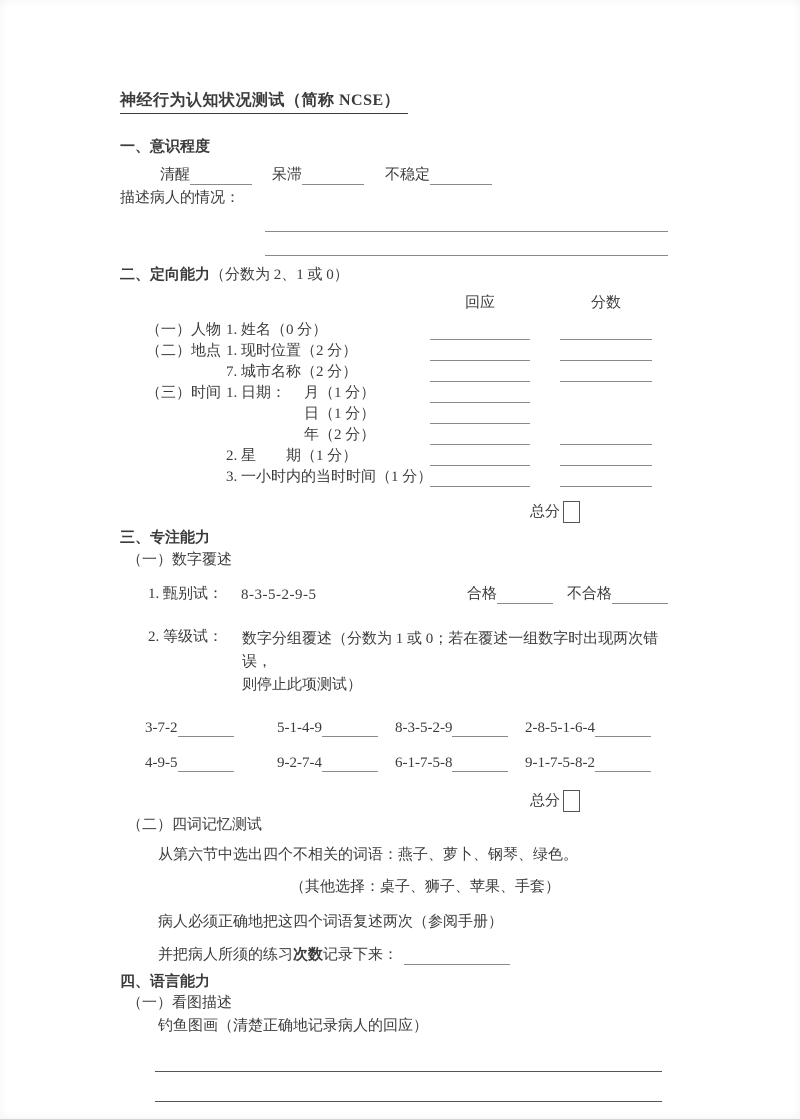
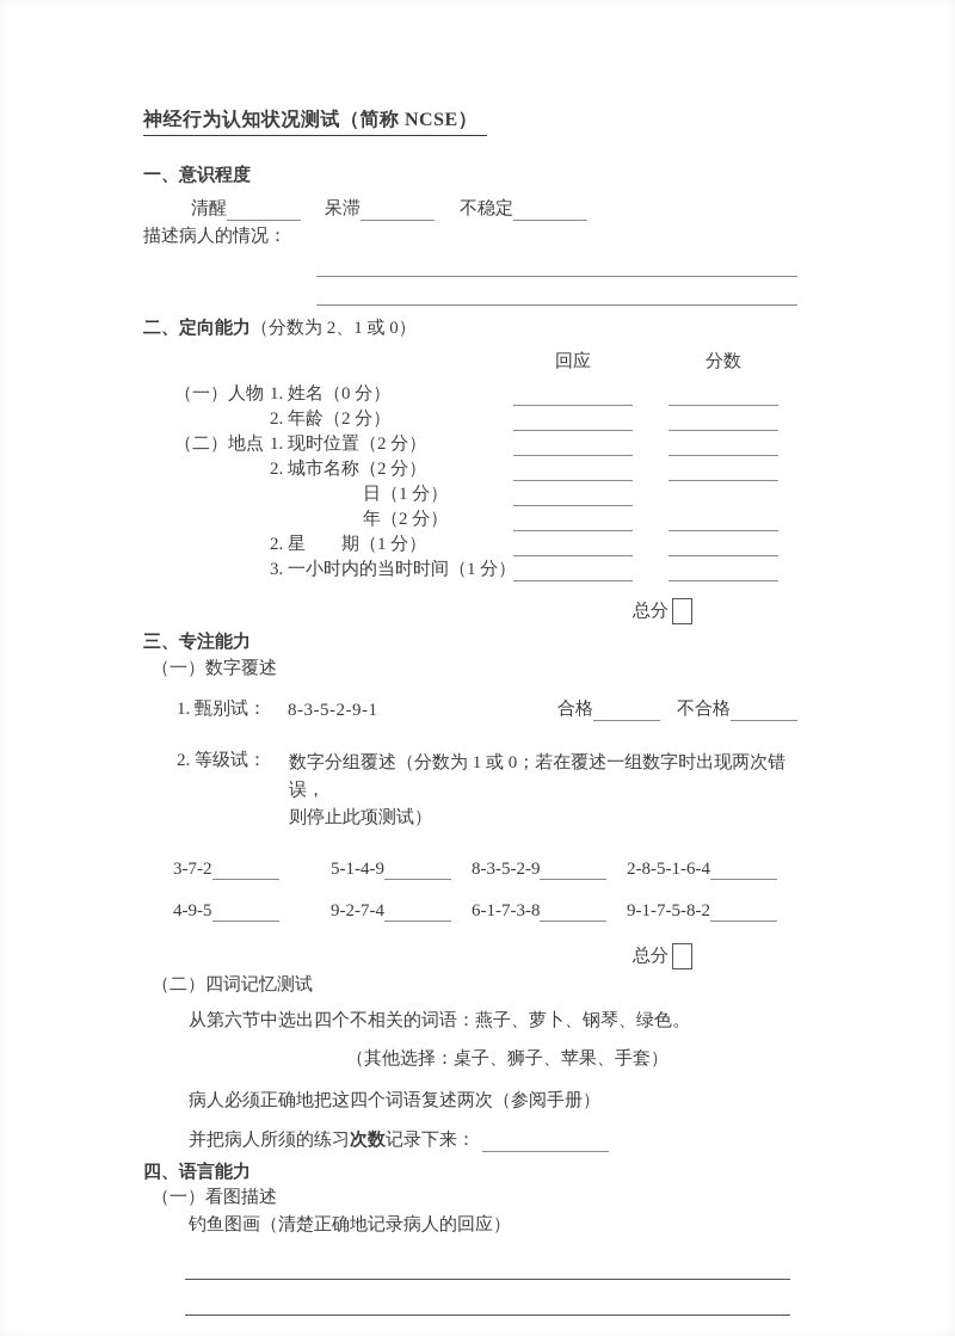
  神经行为认知状况测试（简称 NCSE）
  一、意识程度
  清醒
  呆滞
  不稳定
  描述病人的情况：
  二、定向能力
  （分数为 2、1 或 0）
  回应
  分数
  （一）人物
  1. 姓名（0 分）
+ 2. 年龄（2 分）
  （二）地点
  1. 现时位置（2 分）
- 7. 城市名称（2 分）
+ 2. 城市名称（2 分）
- （三）时间
- 1. 日期：
- 月（1 分）
  日（1 分）
  年（2 分）
  2. 星 期（1 分）
  3. 一小时内的当时时间（1 分）
  总分
  三、专注能力
  （一）数字覆述
  1. 甄别试：
- 8-3-5-2-9-5
+ 8-3-5-2-9-1
  合格
  不合格
  2. 等级试：
  数字分组覆述（分数为 1 或 0；若在覆述一组数字时出现两次错误，
  则停止此项测试）
  3-7-2
  5-1-4-9
  8-3-5-2-9
  2-8-5-1-6-4
  4-9-5
  9-2-7-4
- 6-1-7-5-8
+ 6-1-7-3-8
  9-1-7-5-8-2
  总分
  （二）四词记忆测试
  从第六节中选出四个不相关的词语：燕子、萝卜、钢琴、绿色。
  （其他选择：桌子、狮子、苹果、手套）
  病人必须正确地把这四个词语复述两次（参阅手册）
  并把病人所须的练习
  次数
  记录下来：
  四、语言能力
  （一）看图描述
  钓鱼图画（清楚正确地记录病人的回应）
